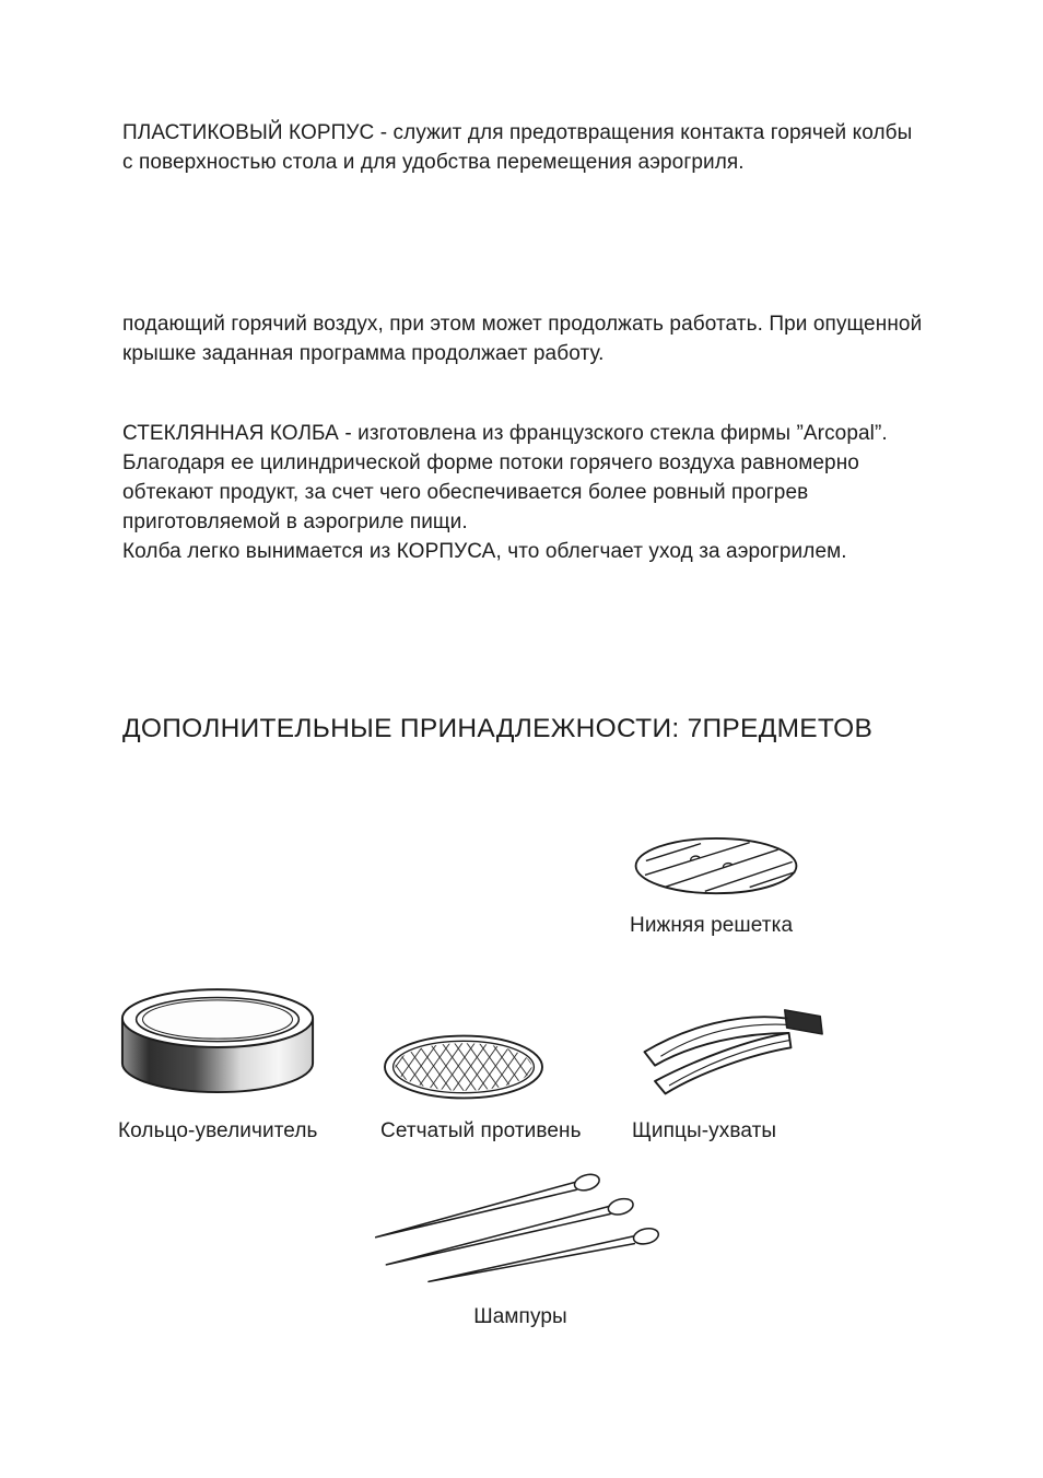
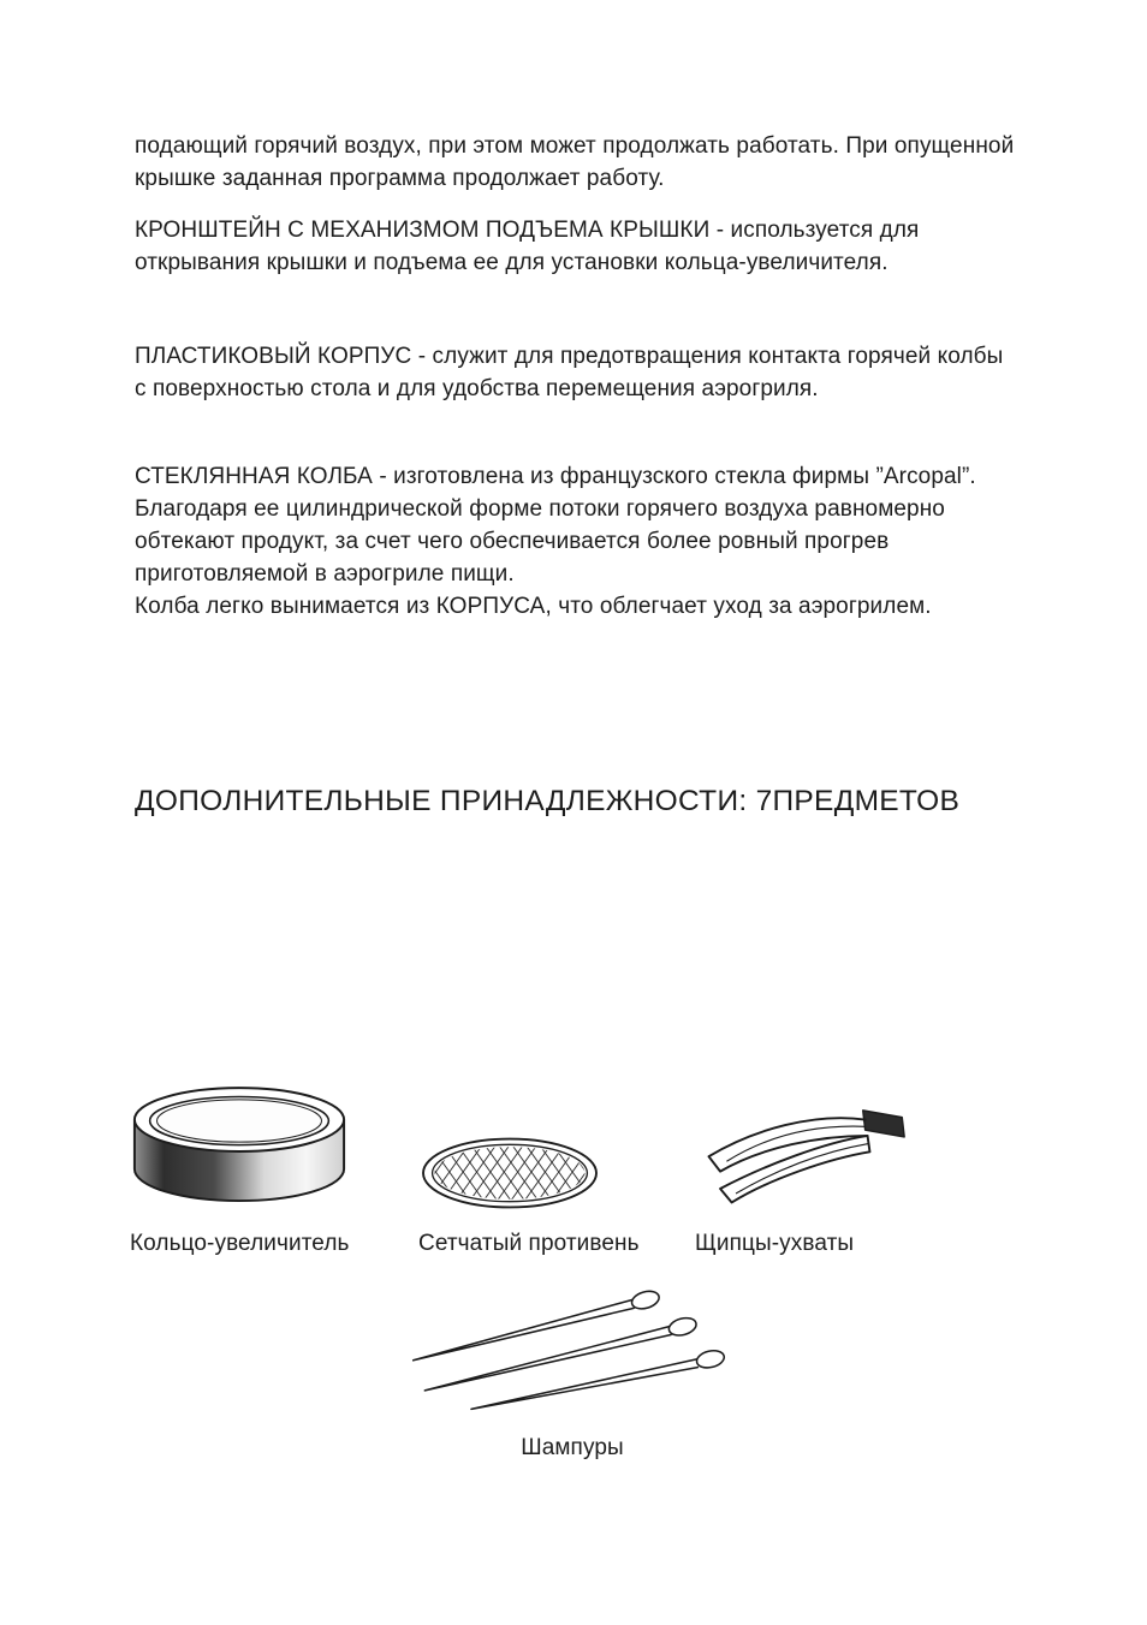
- ПЛАСТИКОВЫЙ КОРПУС - служит для предотвращения контакта горячей колбы с поверхностью стола и для удобства перемещения аэрогриля.
+ подающий горячий воздух, при этом может продолжать работать. При опущенной крышке заданная программа продолжает работу.
+ КРОНШТЕЙН С МЕХАНИЗМОМ ПОДЪЕМА КРЫШКИ - используется для открывания крышки и подъема ее для установки кольца-увеличителя.
- подающий горячий воздух, при этом может продолжать работать. При опущенной крышке заданная программа продолжает работу.
+ ПЛАСТИКОВЫЙ КОРПУС - служит для предотвращения контакта горячей колбы с поверхностью стола и для удобства перемещения аэрогриля.
  СТЕКЛЯННАЯ КОЛБА - изготовлена из французского стекла фирмы ”Arcopal”. Благодаря ее цилиндрической форме потоки горячего воздуха равномерно обтекают продукт, за счет чего обеспечивается более ровный прогрев приготовляемой в аэрогриле пищи.
  Колба легко вынимается из КОРПУСА, что облегчает уход за аэрогрилем.
  ДОПОЛНИТЕЛЬНЫЕ ПРИНАДЛЕЖНОСТИ: 7ПРЕДМЕТОВ
- Нижняя решетка
  Кольцо-увеличитель
  Сетчатый противень
  Щипцы-ухваты
  Шампуры
